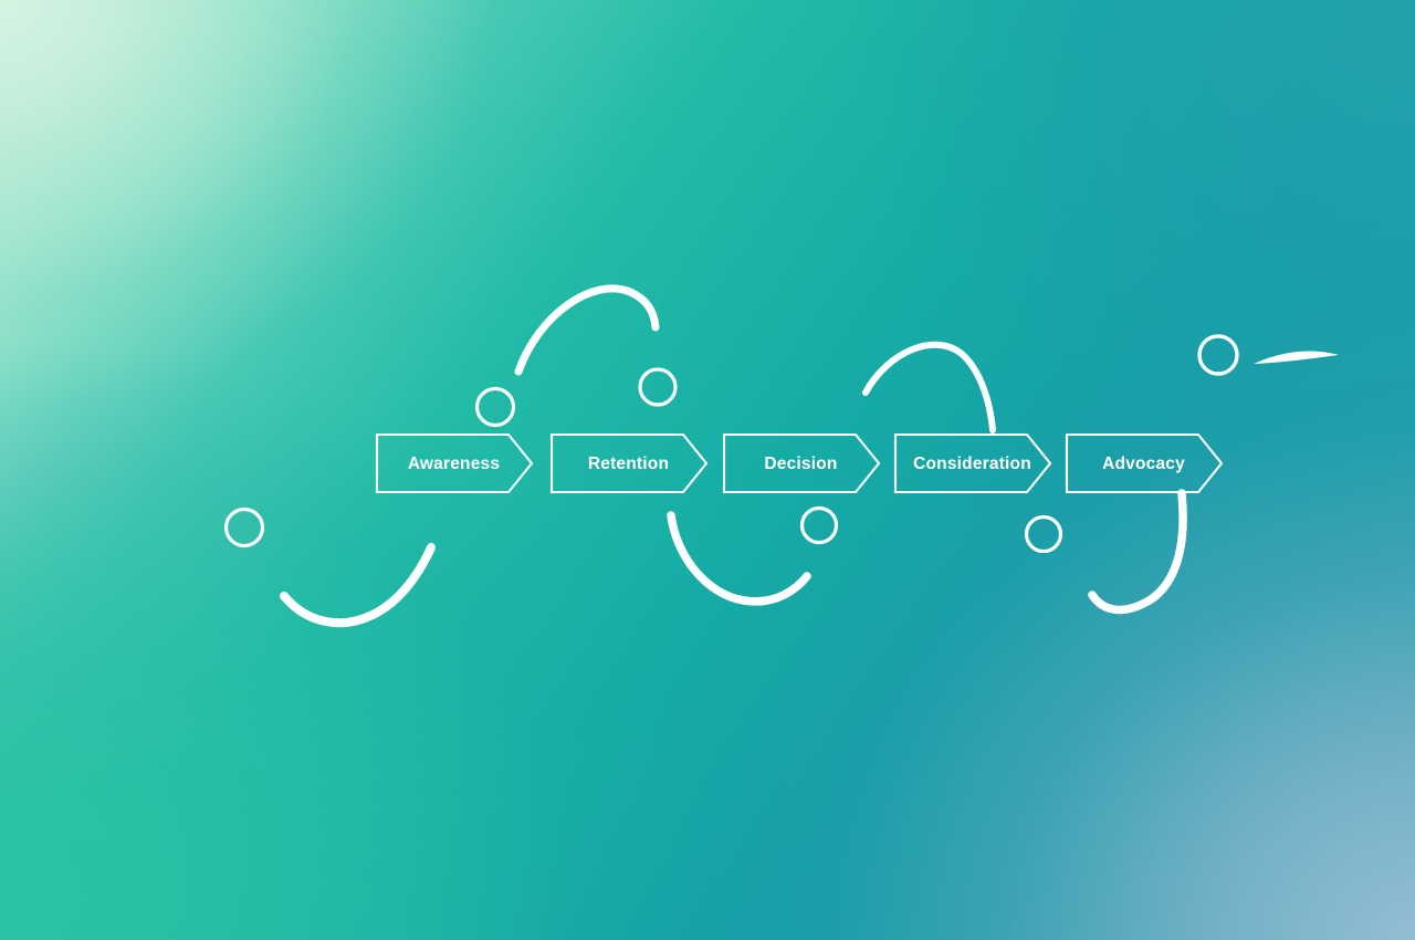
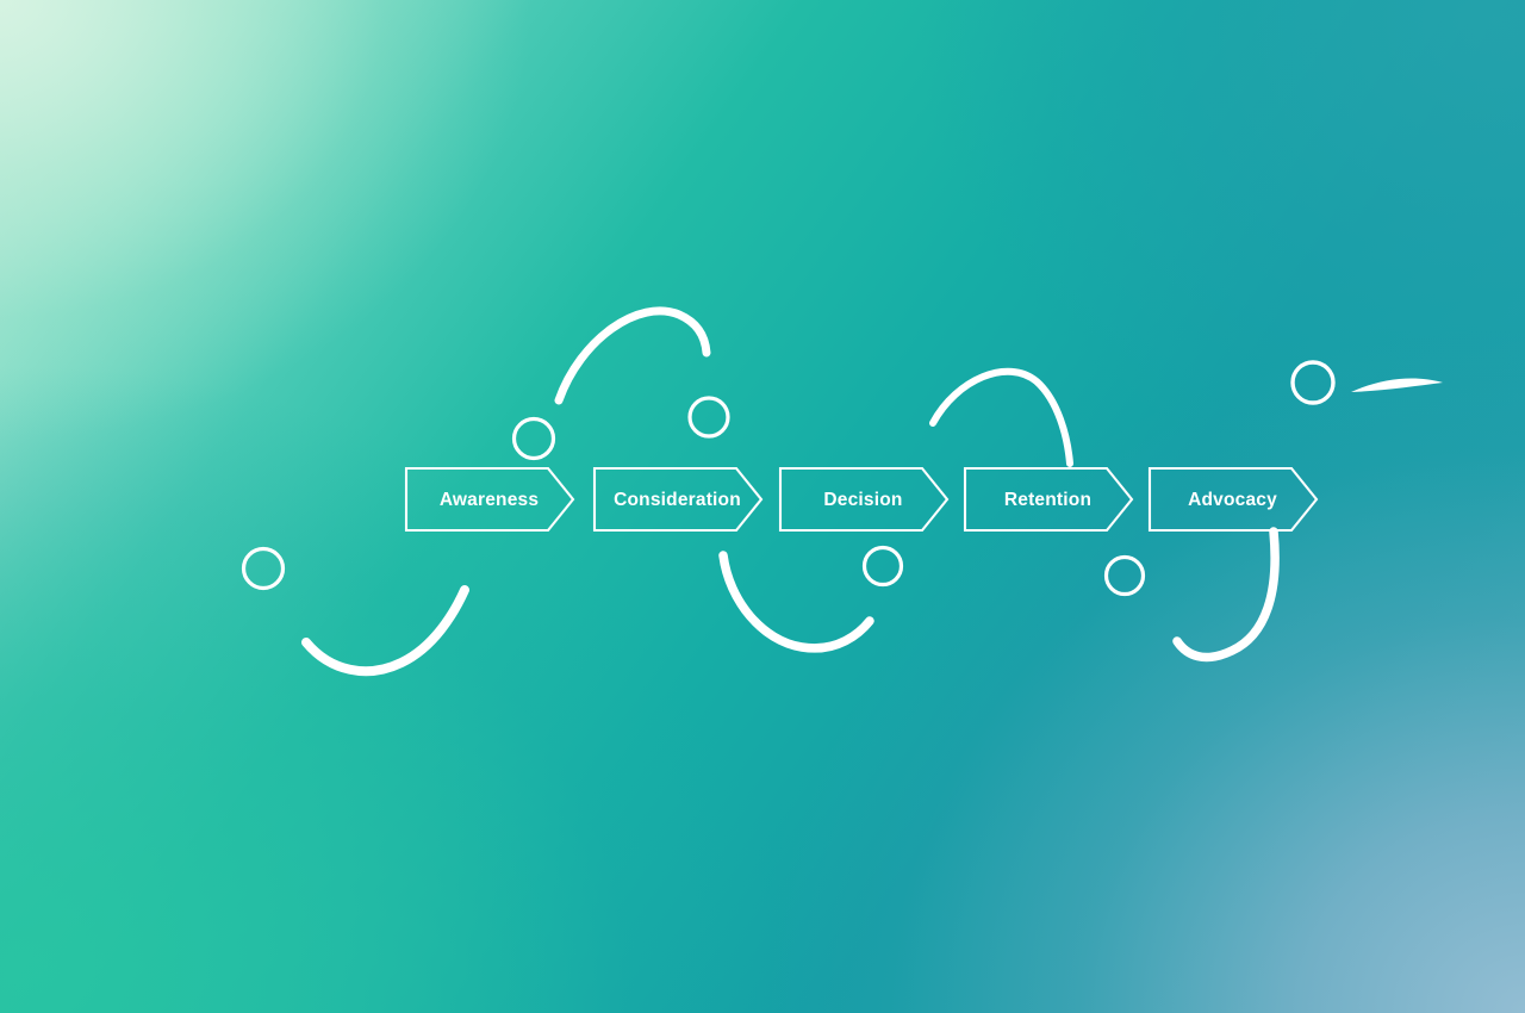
  Awareness
- Retention
+ Consideration
  Decision
- Consideration
+ Retention
  Advocacy
